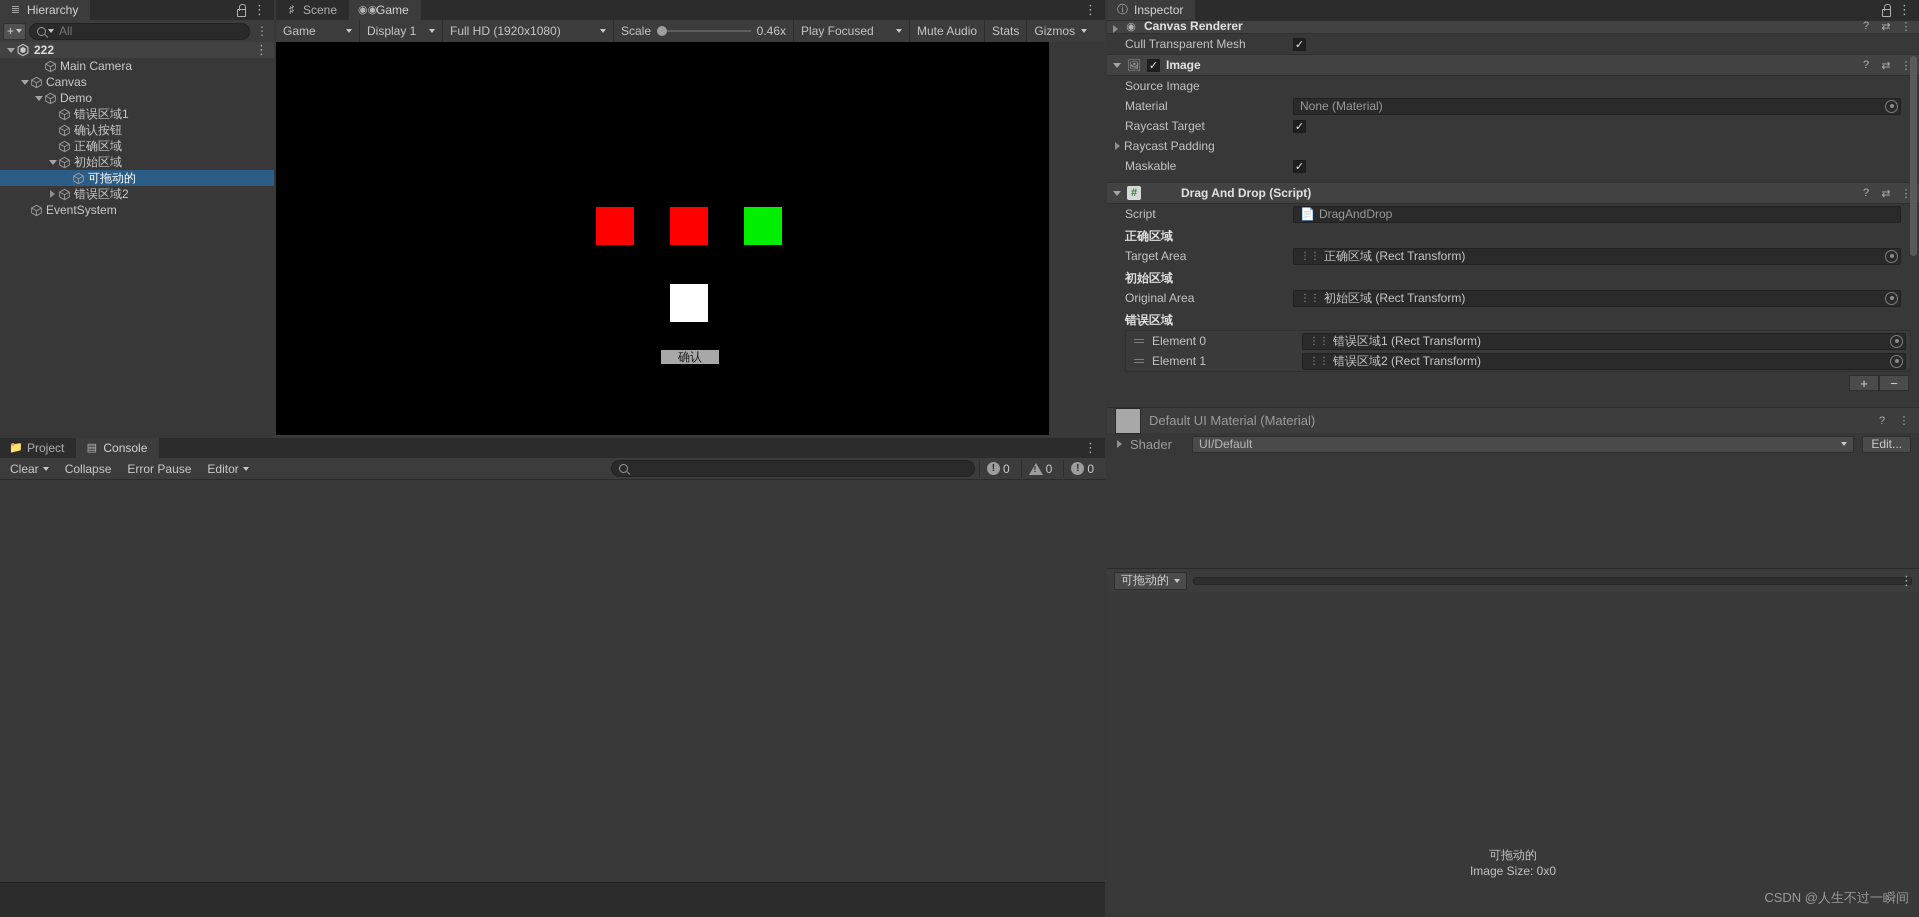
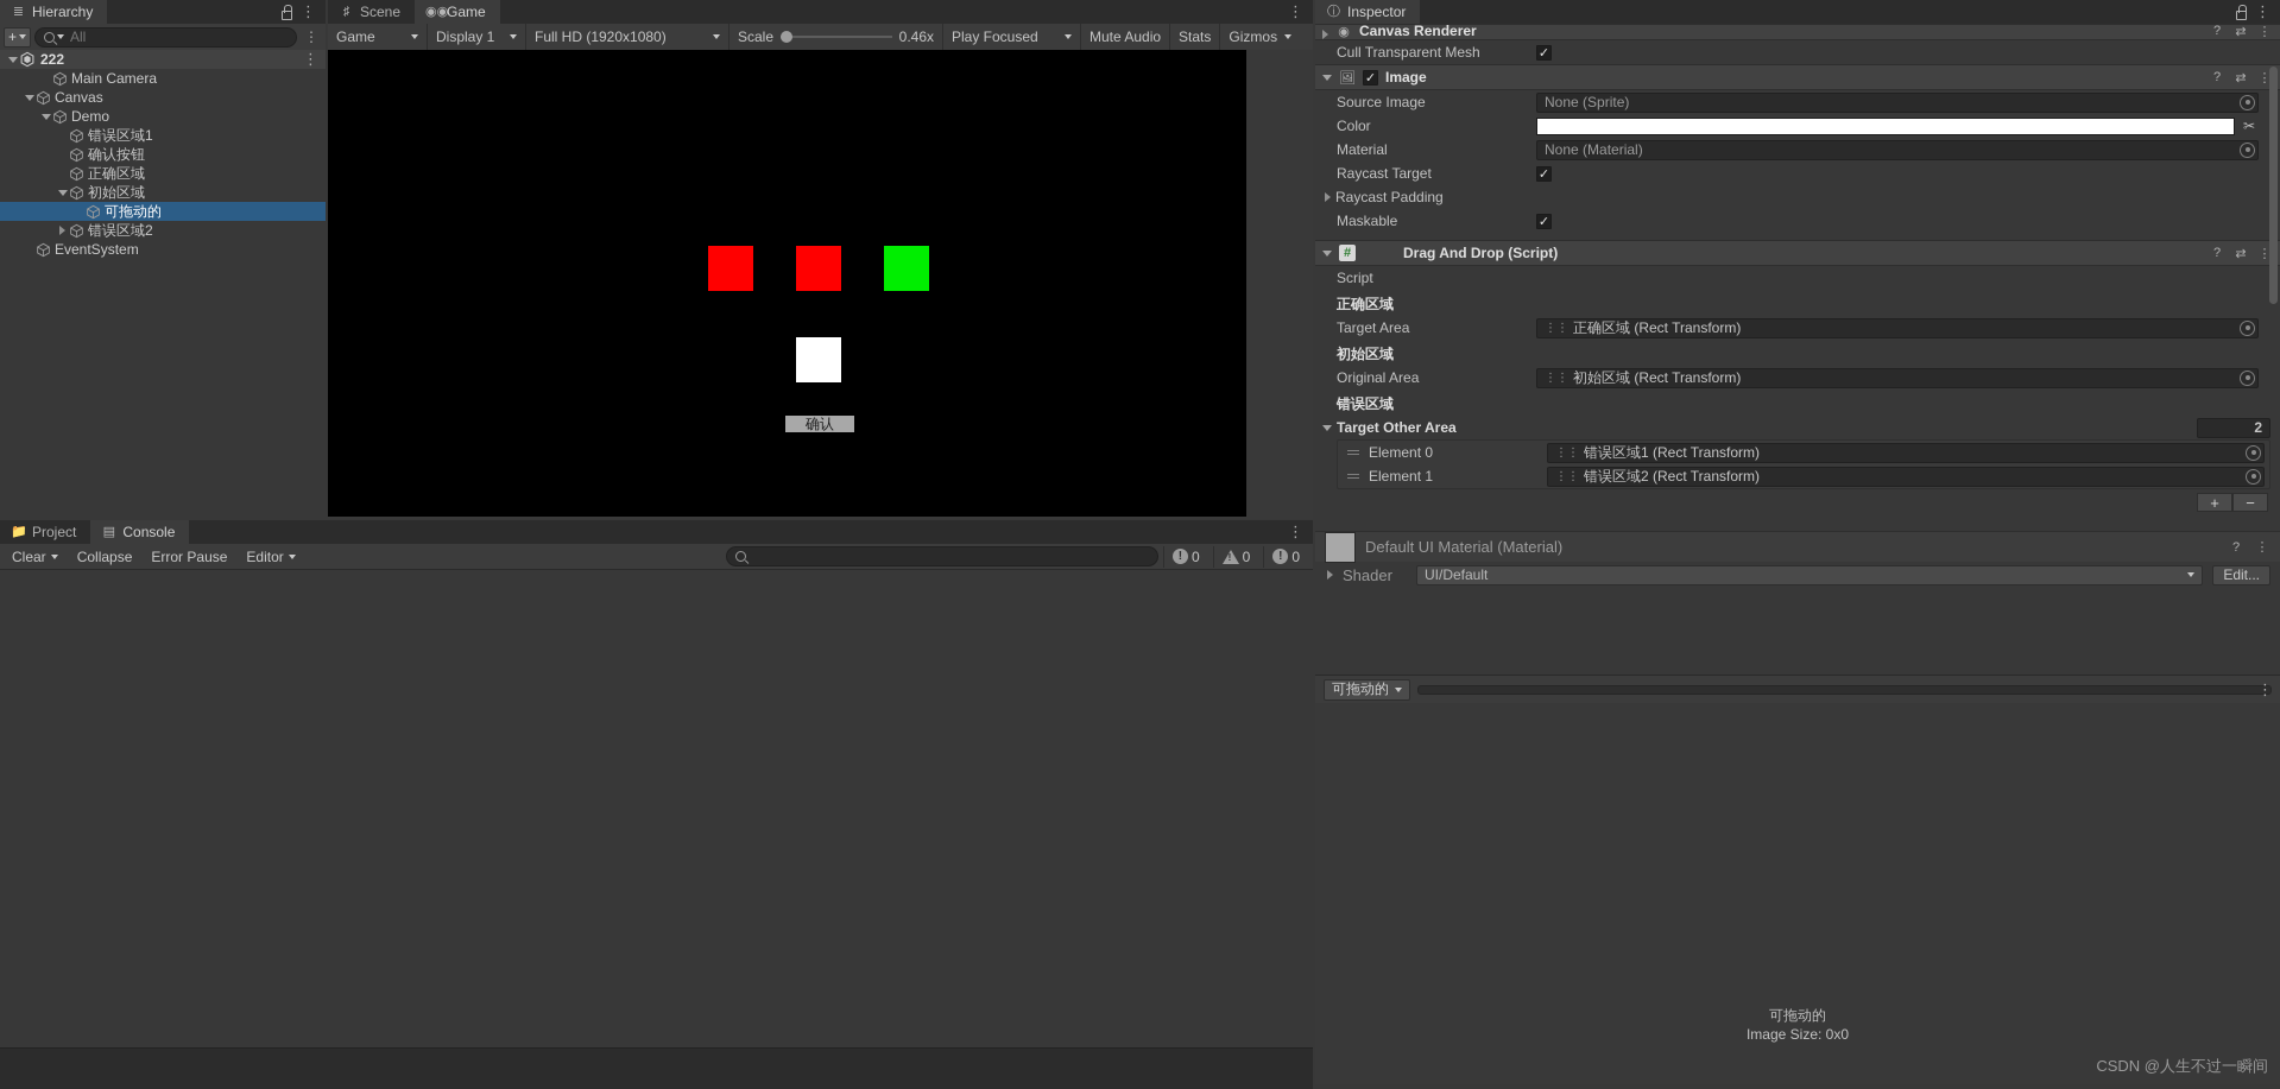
  ≣
  Hierarchy
  ⋮
  +
  All
  ⋮
  222
  ⋮
  Main Camera
  Canvas
  Demo
  错误区域1
  确认按钮
  正确区域
  初始区域
  可拖动的
  错误区域2
  EventSystem
  ♯
  Scene
  ◉◉
  Game
  ⋮
  Game
  Display 1
  Full HD (1920x1080)
  Scale
  0.46x
  Play Focused
  Mute Audio
  Stats
  Gizmos
  确认
  📁
  Project
  ▤
  Console
  ⋮
  Clear
  Collapse
  Error Pause
  Editor
  !
  0
  0
  !
  0
  ⓘ
  Inspector
  ⋮
  ◉
  Canvas Renderer
  ?
  ⇄
  ⋮
  Cull Transparent Mesh
  ✓
  🖼
  ✓
  Image
  ?
  ⇄
  ⋮
  Source Image
+ None (Sprite)
+ Color
+ ✂
  Material
  None (Material)
  Raycast Target
  ✓
  Raycast Padding
  Maskable
  ✓
  #
  Drag And Drop (Script)
  ?
  ⇄
  ⋮
  Script
- 📄
- DragAndDrop
  正确区域
  Target Area
  ⋮⋮
  正确区域 (Rect Transform)
  初始区域
  Original Area
  ⋮⋮
  初始区域 (Rect Transform)
  错误区域
+ Target Other Area
+ 2
  Element 0
  ⋮⋮
  错误区域1 (Rect Transform)
  Element 1
  ⋮⋮
  错误区域2 (Rect Transform)
  +
  −
  Default UI Material (Material)
  ?
  ⋮
  Shader
  UI/Default
  Edit...
  可拖动的
  ⋮
  可拖动的
  Image Size: 0x0
  CSDN @人生不过一瞬间
